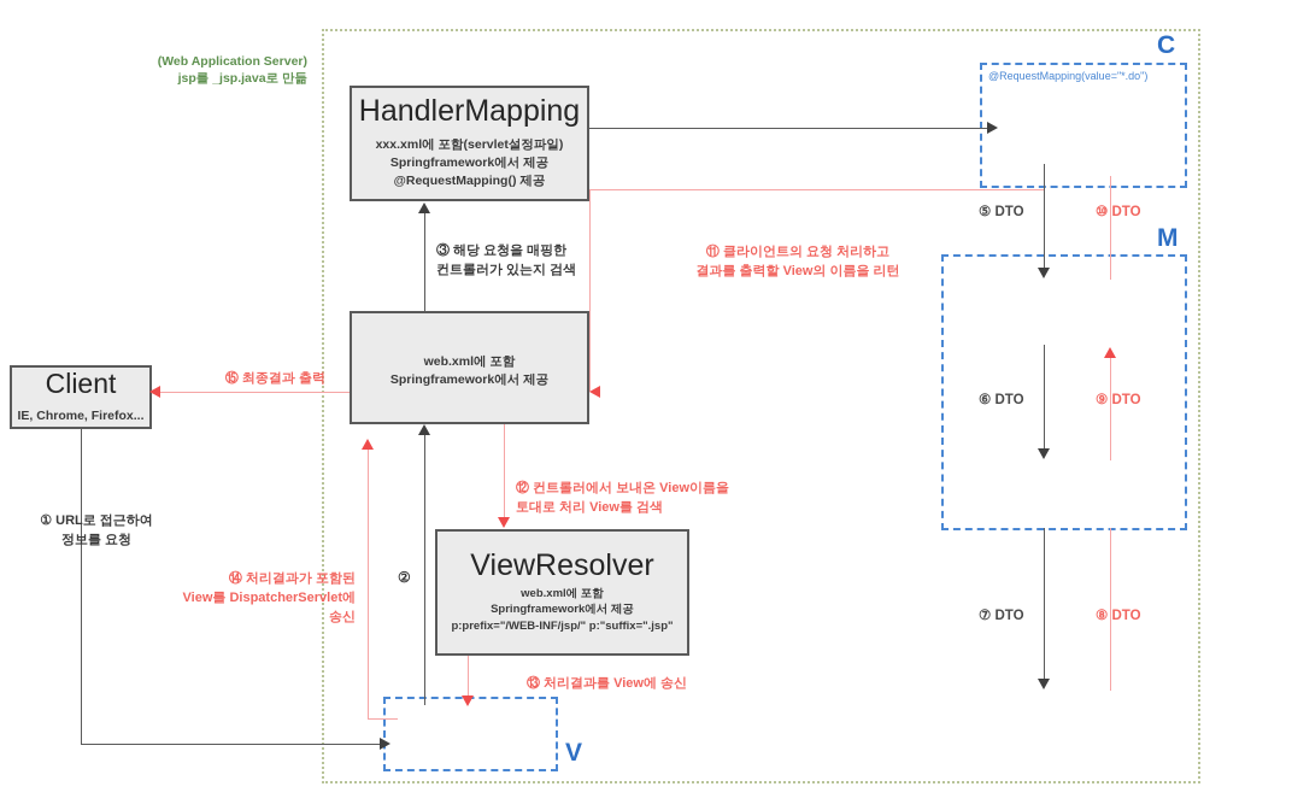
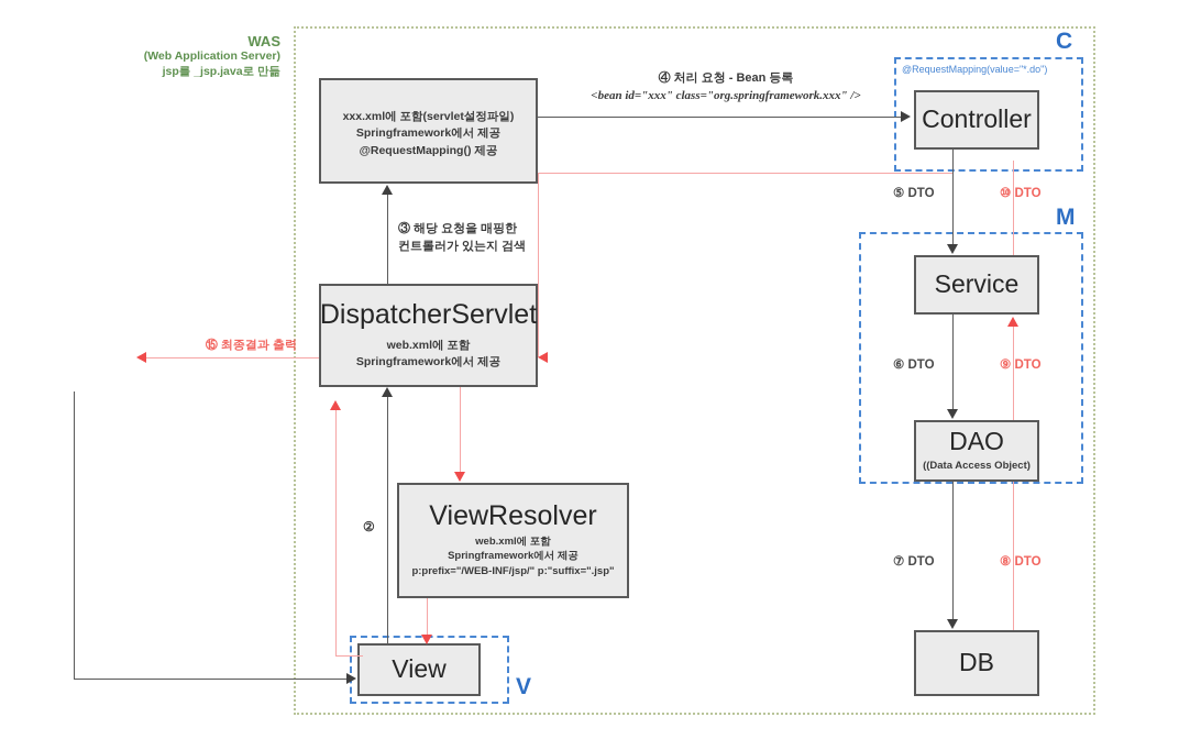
  C
  @RequestMapping(value="*.do")
  M
  V
+ WAS
  (Web Application Server)
  jsp를 _jsp.java로 만듦
- Client
- IE, Chrome, Firefox...
- HandlerMapping
  xxx.xml에 포함(servlet설정파일)
  Springframework에서 제공
  @RequestMapping() 제공
+ DispatcherServlet
  web.xml에 포함
  Springframework에서 제공
  ViewResolver
  web.xml에 포함
  Springframework에서 제공
  p:prefix="/WEB-INF/jsp/" p:"suffix=".jsp"
+ View
+ Controller
+ Service
+ DAO
+ ((Data Access Object)
+ DB
+ ④ 처리 요청 - Bean 등록
+ <bean id="xxx" class="org.springframework.xxx" />
  ③ 해당 요청을 매핑한
  컨트롤러가 있는지 검색
- ⑪ 클라이언트의 요청 처리하고
- 결과를 출력할 View의 이름을 리턴
  ⑮ 최종결과 출력
- ① URL로 접근하여
- 정보를 요청
- ⑫ 컨트롤러에서 보내온 View이름을
- 토대로 처리 View를 검색
- ⑭ 처리결과가 포함된
- View를 DispatcherServlet에 송신
  ②
- ⑬ 처리결과를 View에 송신
  ⑤ DTO
  ⑩ DTO
  ⑥ DTO
  ⑨ DTO
  ⑦ DTO
  ⑧ DTO
